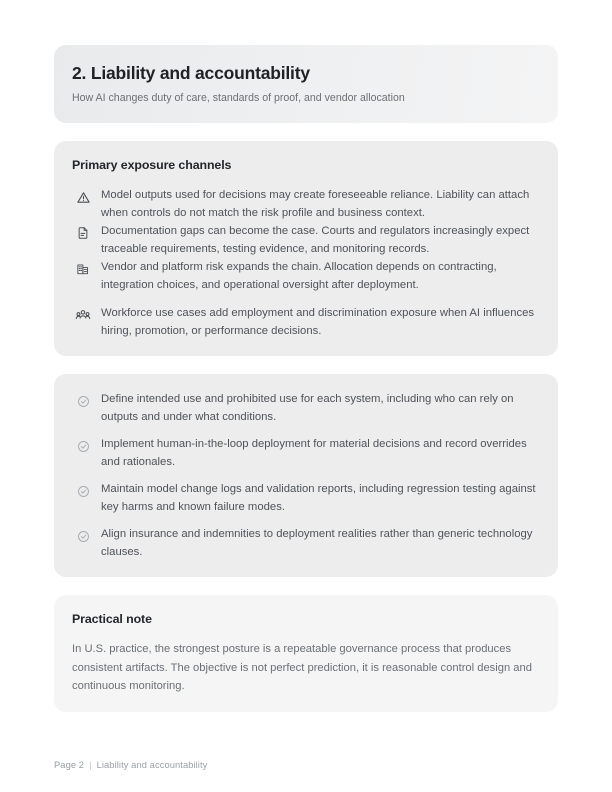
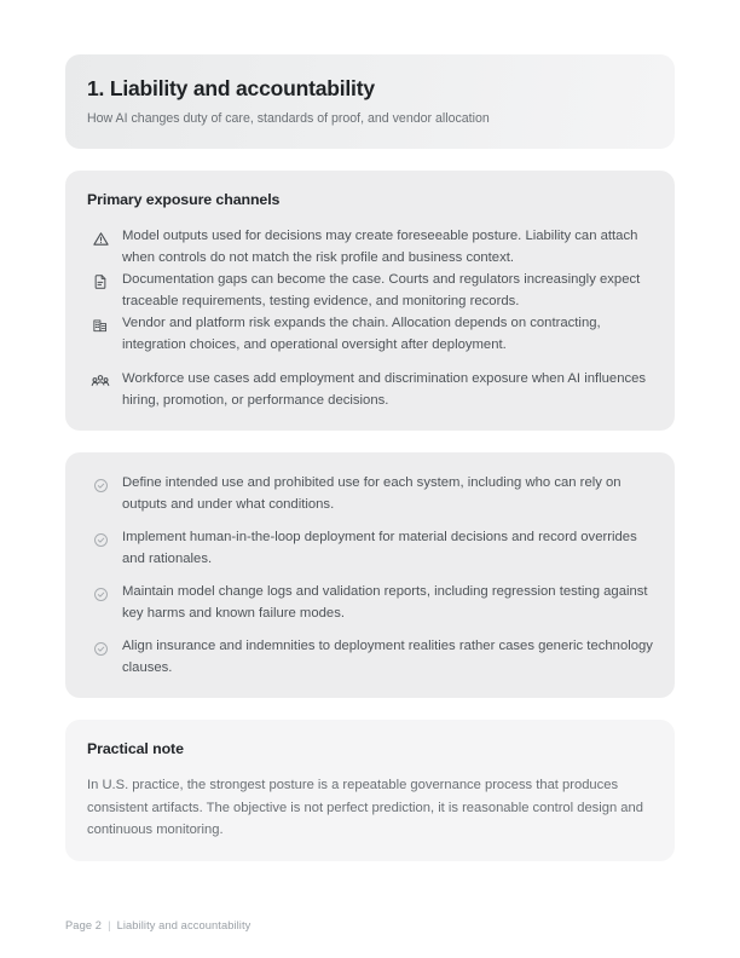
- 2. Liability and accountability
+ 1. Liability and accountability
  How AI changes duty of care, standards of proof, and vendor allocation
  Primary exposure channels
- Model outputs used for decisions may create foreseeable reliance. Liability can attach when controls do not match the risk profile and business context.
+ Model outputs used for decisions may create foreseeable posture. Liability can attach when controls do not match the risk profile and business context.
  Documentation gaps can become the case. Courts and regulators increasingly expect traceable requirements, testing evidence, and monitoring records.
  Vendor and platform risk expands the chain. Allocation depends on contracting, integration choices, and operational oversight after deployment.
  Workforce use cases add employment and discrimination exposure when AI influences hiring, promotion, or performance decisions.
  Define intended use and prohibited use for each system, including who can rely on outputs and under what conditions.
  Implement human-in-the-loop deployment for material decisions and record overrides and rationales.
  Maintain model change logs and validation reports, including regression testing against key harms and known failure modes.
- Align insurance and indemnities to deployment realities rather than generic technology clauses.
+ Align insurance and indemnities to deployment realities rather cases generic technology clauses.
  Practical note
  In U.S. practice, the strongest posture is a repeatable governance process that produces consistent artifacts. The objective is not perfect prediction, it is reasonable control design and continuous monitoring.
  Page 2 | Liability and accountability
